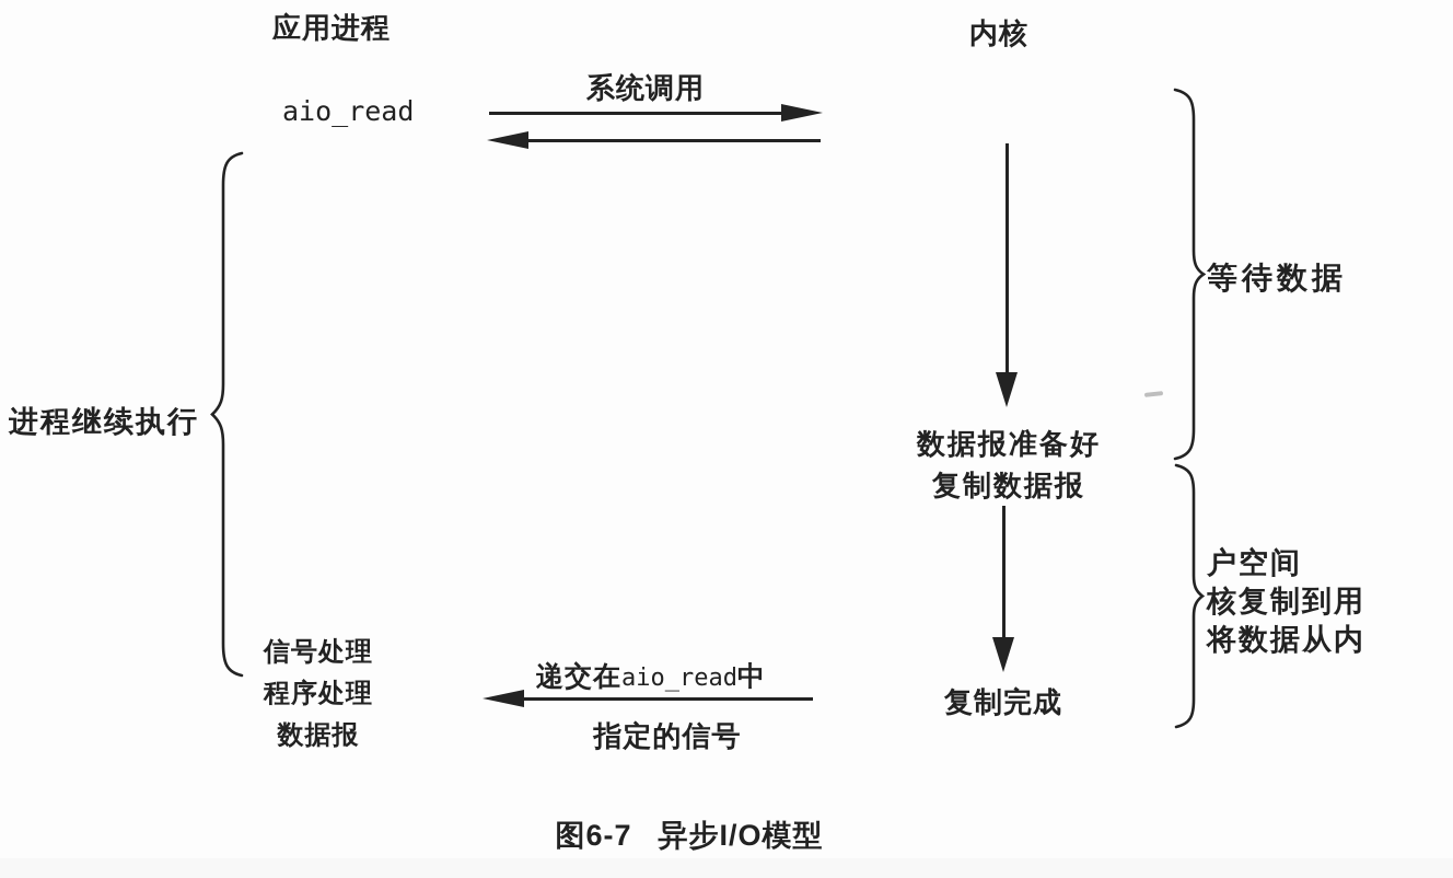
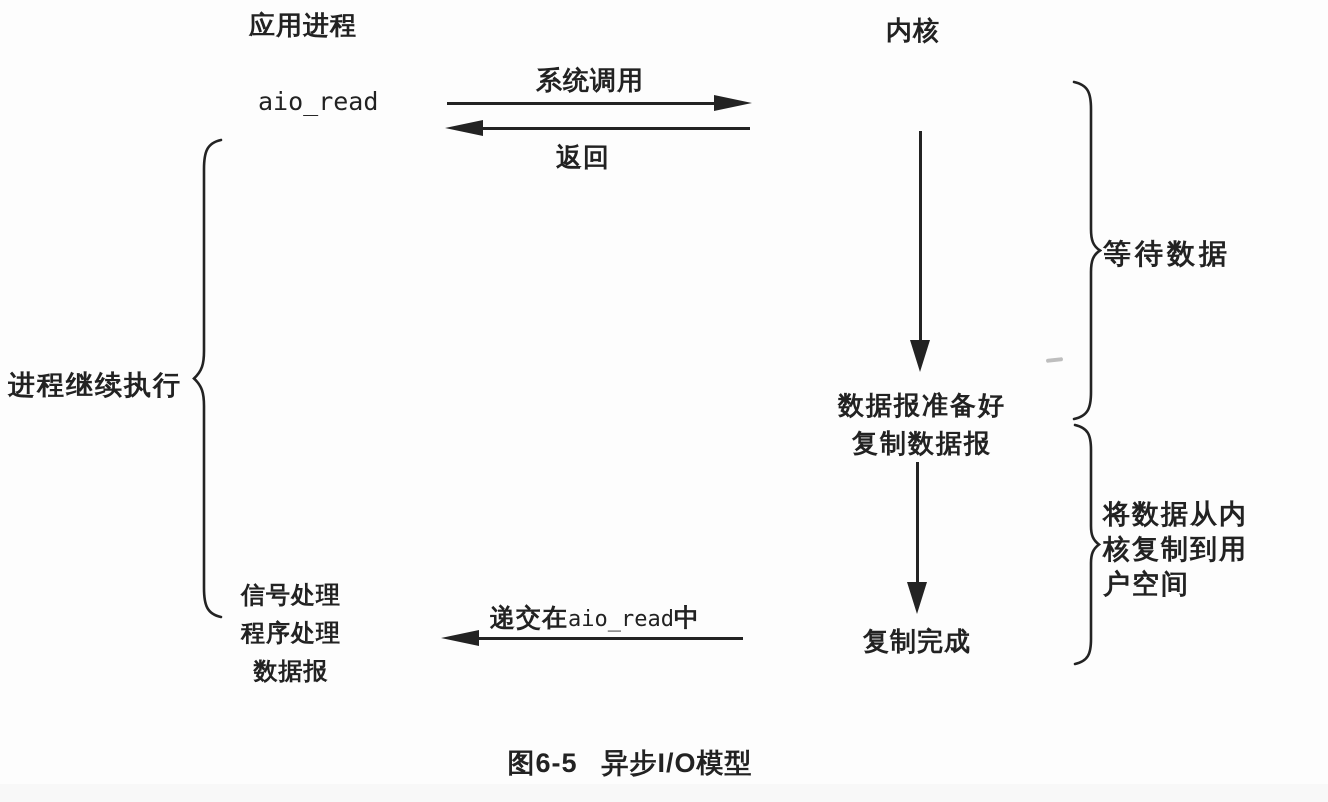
  应用进程
  内核
  aio_read
  系统调用
+ 返回
  等待数据
  数据报准备好
  复制数据报
- 户空间
+ 将数据从内
  核复制到用
- 将数据从内
+ 户空间
  复制完成
  进程继续执行
  信号处理
  程序处理
  数据报
  递交在
  aio_read
  中
- 指定的信号
- 图6-7
+ 图6-5
  异步I/O模型
